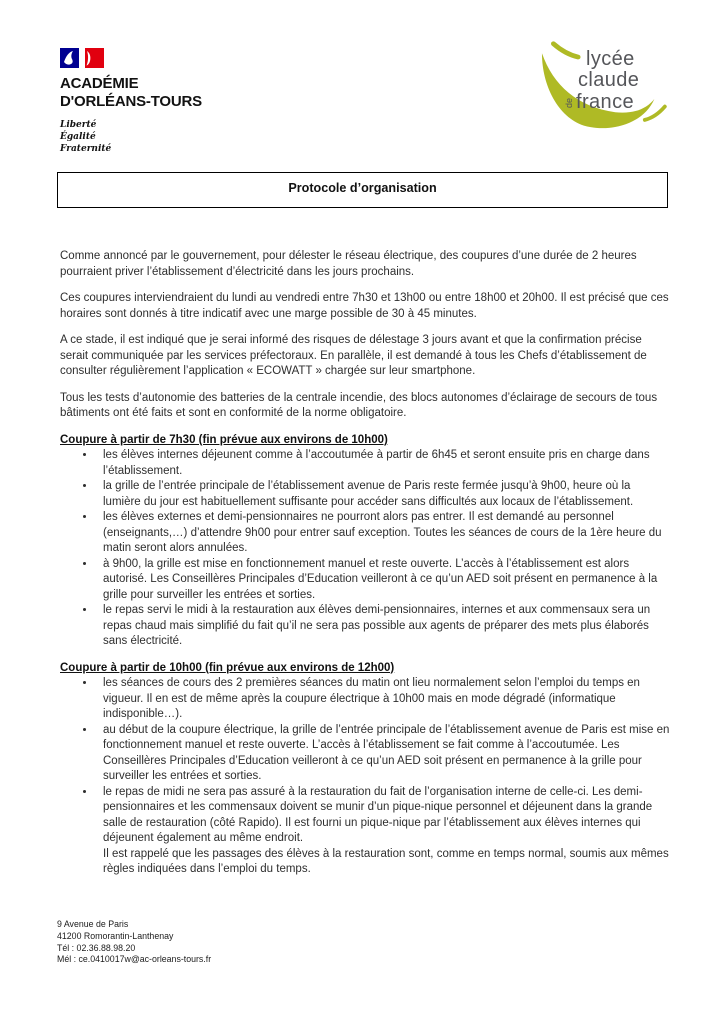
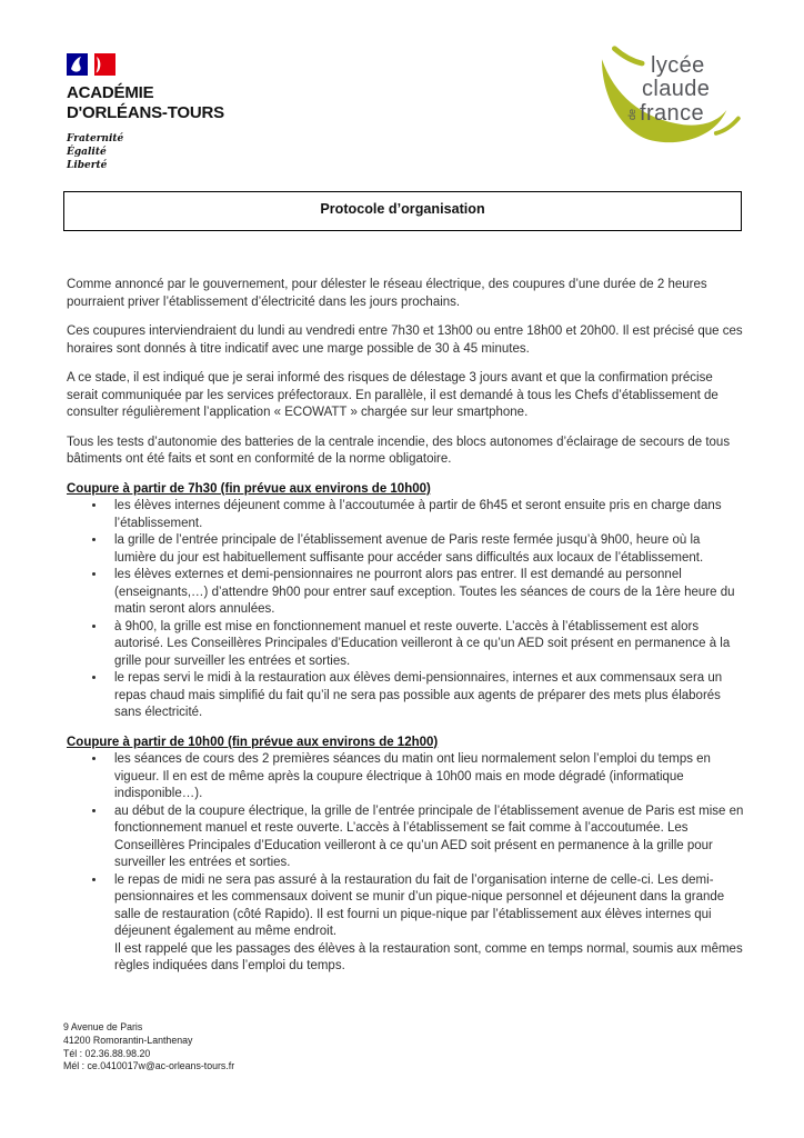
  ACADÉMIE
  D'ORLÉANS-TOURS
- Liberté
+ Fraternité
  Égalité
- Fraternité
+ Liberté
  lycée
  claude
  france
  Protocole d’organisation
  Comme annoncé par le gouvernement, pour délester le réseau électrique, des coupures d’une durée de 2 heures pourraient priver l’établissement d’électricité dans les jours prochains.
  Ces coupures interviendraient du lundi au vendredi entre 7h30 et 13h00 ou entre 18h00 et 20h00. Il est précisé que ces horaires sont donnés à titre indicatif avec une marge possible de 30 à 45 minutes.
  A ce stade, il est indiqué que je serai informé des risques de délestage 3 jours avant et que la confirmation précise serait communiquée par les services préfectoraux. En parallèle, il est demandé à tous les Chefs d’établissement de consulter régulièrement l’application « ECOWATT » chargée sur leur smartphone.
  Tous les tests d’autonomie des batteries de la centrale incendie, des blocs autonomes d’éclairage de secours de tous bâtiments ont été faits et sont en conformité de la norme obligatoire.
  Coupure à partir de 7h30 (fin prévue aux environs de 10h00)
  les élèves internes déjeunent comme à l’accoutumée à partir de 6h45 et seront ensuite pris en charge dans l’établissement.
  la grille de l’entrée principale de l’établissement avenue de Paris reste fermée jusqu’à 9h00, heure où la lumière du jour est habituellement suffisante pour accéder sans difficultés aux locaux de l’établissement.
  les élèves externes et demi-pensionnaires ne pourront alors pas entrer. Il est demandé au personnel (enseignants,…) d’attendre 9h00 pour entrer sauf exception. Toutes les séances de cours de la 1ère heure du matin seront alors annulées.
  à 9h00, la grille est mise en fonctionnement manuel et reste ouverte. L’accès à l’établissement est alors autorisé. Les Conseillères Principales d’Education veilleront à ce qu’un AED soit présent en permanence à la grille pour surveiller les entrées et sorties.
  le repas servi le midi à la restauration aux élèves demi-pensionnaires, internes et aux commensaux sera un repas chaud mais simplifié du fait qu’il ne sera pas possible aux agents de préparer des mets plus élaborés sans électricité.
  Coupure à partir de 10h00 (fin prévue aux environs de 12h00)
  les séances de cours des 2 premières séances du matin ont lieu normalement selon l’emploi du temps en vigueur. Il en est de même après la coupure électrique à 10h00 mais en mode dégradé (informatique indisponible…).
  au début de la coupure électrique, la grille de l’entrée principale de l’établissement avenue de Paris est mise en fonctionnement manuel et reste ouverte. L’accès à l’établissement se fait comme à l’accoutumée. Les Conseillères Principales d’Education veilleront à ce qu’un AED soit présent en permanence à la grille pour surveiller les entrées et sorties.
  le repas de midi ne sera pas assuré à la restauration du fait de l’organisation interne de celle-ci. Les demi-pensionnaires et les commensaux doivent se munir d’un pique-nique personnel et déjeunent dans la grande salle de restauration (côté Rapido). Il est fourni un pique-nique par l’établissement aux élèves internes qui déjeunent également au même endroit.
  Il est rappelé que les passages des élèves à la restauration sont, comme en temps normal, soumis aux mêmes règles indiquées dans l’emploi du temps.
  9 Avenue de Paris
  41200 Romorantin-Lanthenay
  Tél : 02.36.88.98.20
  Mél : ce.0410017w@ac-orleans-tours.fr
